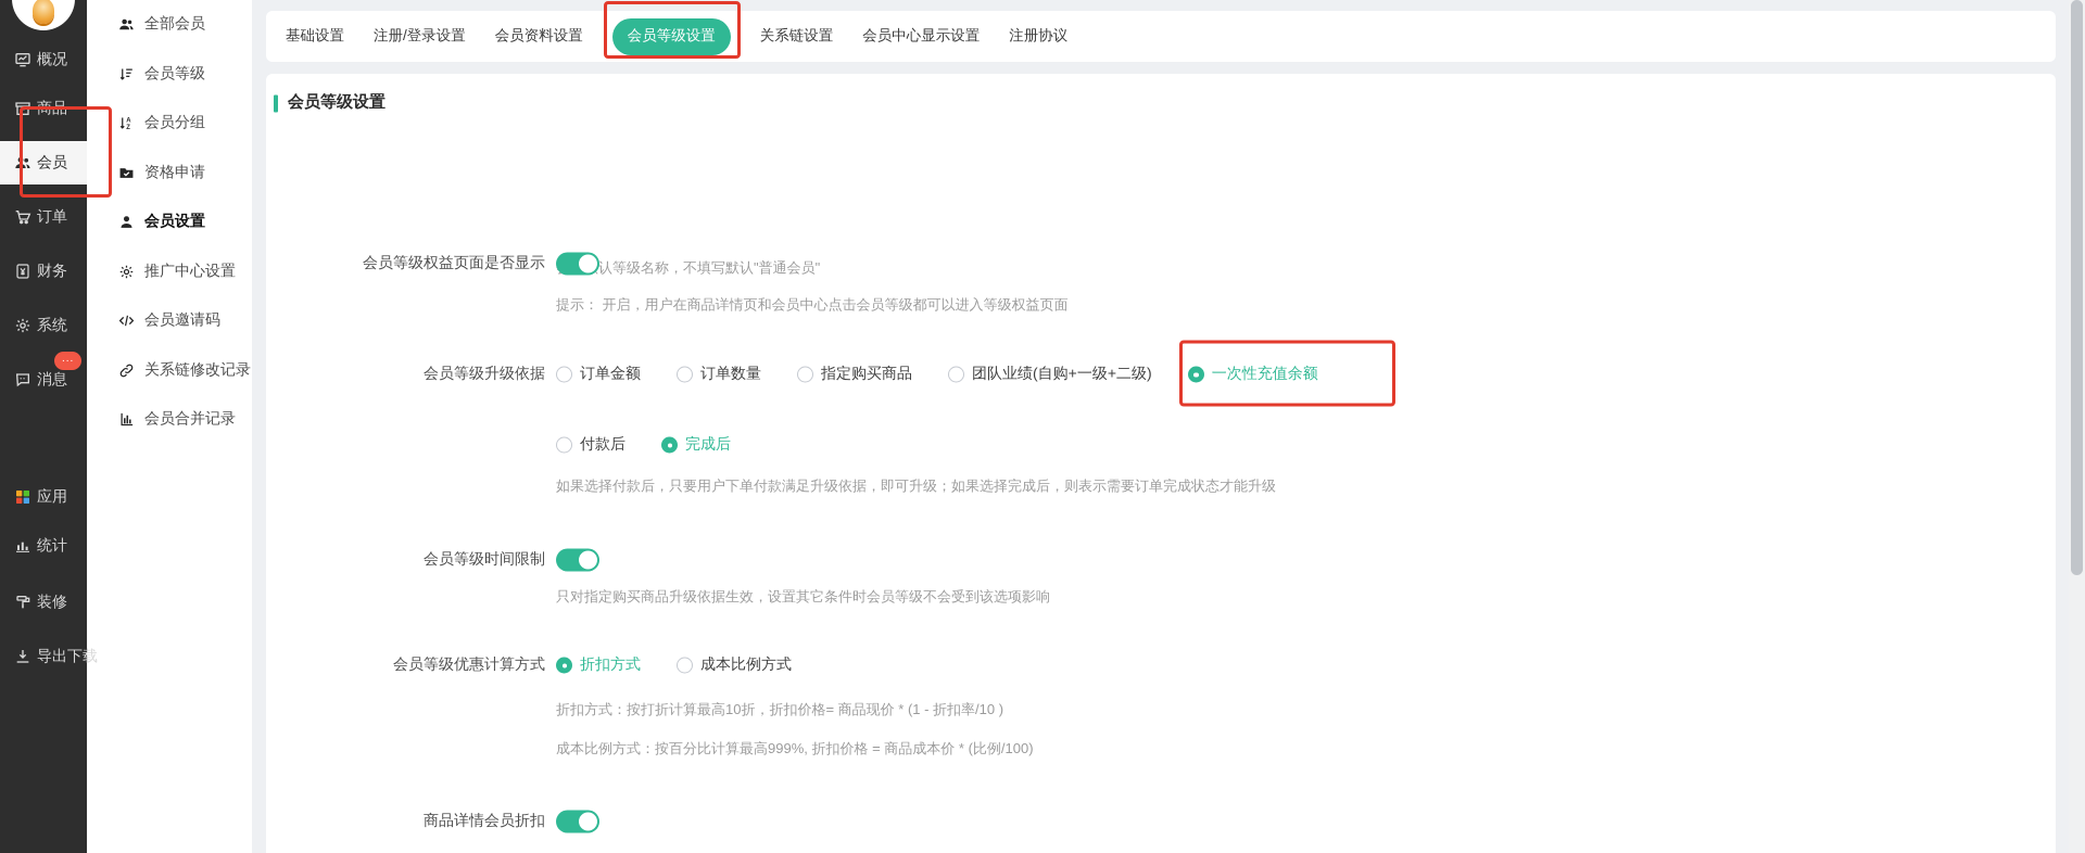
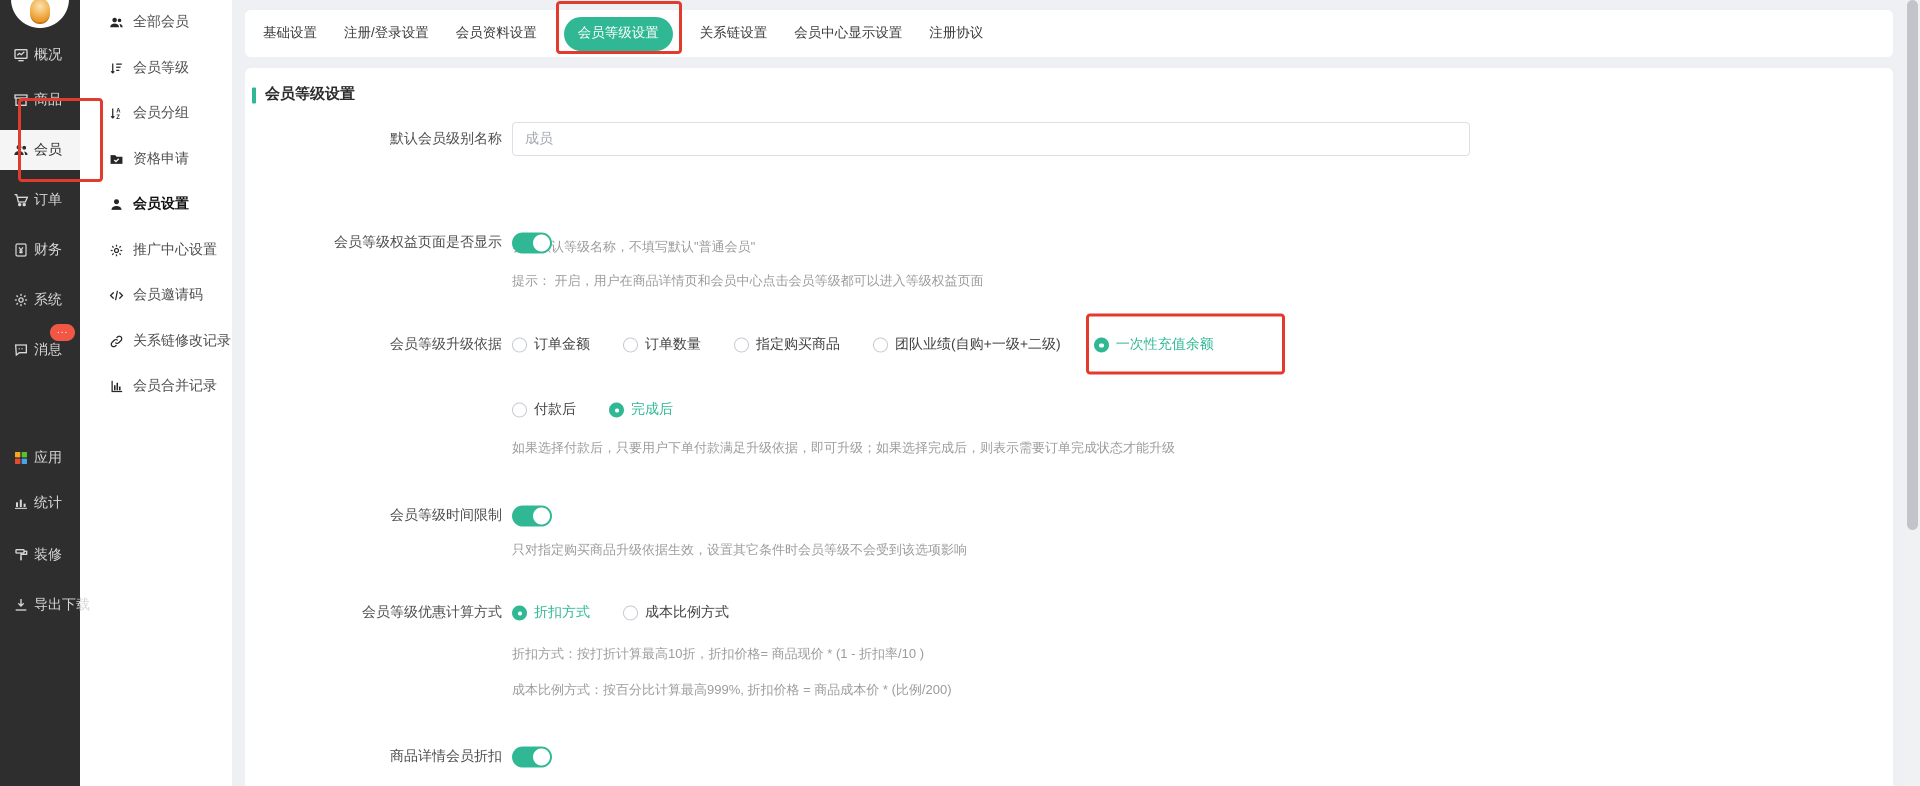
  概况
  商品
  会员
  订单
  财务
  系统
  消息
  ...
  应用
  统计
  装修
  导出下载
  全部会员
  会员等级
  会员分组
  资格申请
  会员设置
  推广中心设置
  会员邀请码
  关系链修改记录
  会员合并记录
  基础设置
  注册/登录设置
  会员资料设置
  会员等级设置
  关系链设置
  会员中心显示设置
  注册协议
  会员等级设置
+ 默认会员级别名称
+ 成员
  认等级名称，不填写默认"普通会员"
  会员等级权益页面是否显示
  提示： 开启，用户在商品详情页和会员中心点击会员等级都可以进入等级权益页面
  会员等级升级依据
  订单金额
  订单数量
  指定购买商品
  团队业绩(自购+一级+二级)
  一次性充值余额
  付款后
  完成后
  如果选择付款后，只要用户下单付款满足升级依据，即可升级；如果选择完成后，则表示需要订单完成状态才能升级
  会员等级时间限制
  只对指定购买商品升级依据生效，设置其它条件时会员等级不会受到该选项影响
  会员等级优惠计算方式
  折扣方式
  成本比例方式
  折扣方式：按打折计算最高10折，折扣价格= 商品现价 * (1 - 折扣率/10 )
- 成本比例方式：按百分比计算最高999%, 折扣价格 = 商品成本价 * (比例/100)
+ 成本比例方式：按百分比计算最高999%, 折扣价格 = 商品成本价 * (比例/200)
  商品详情会员折扣
